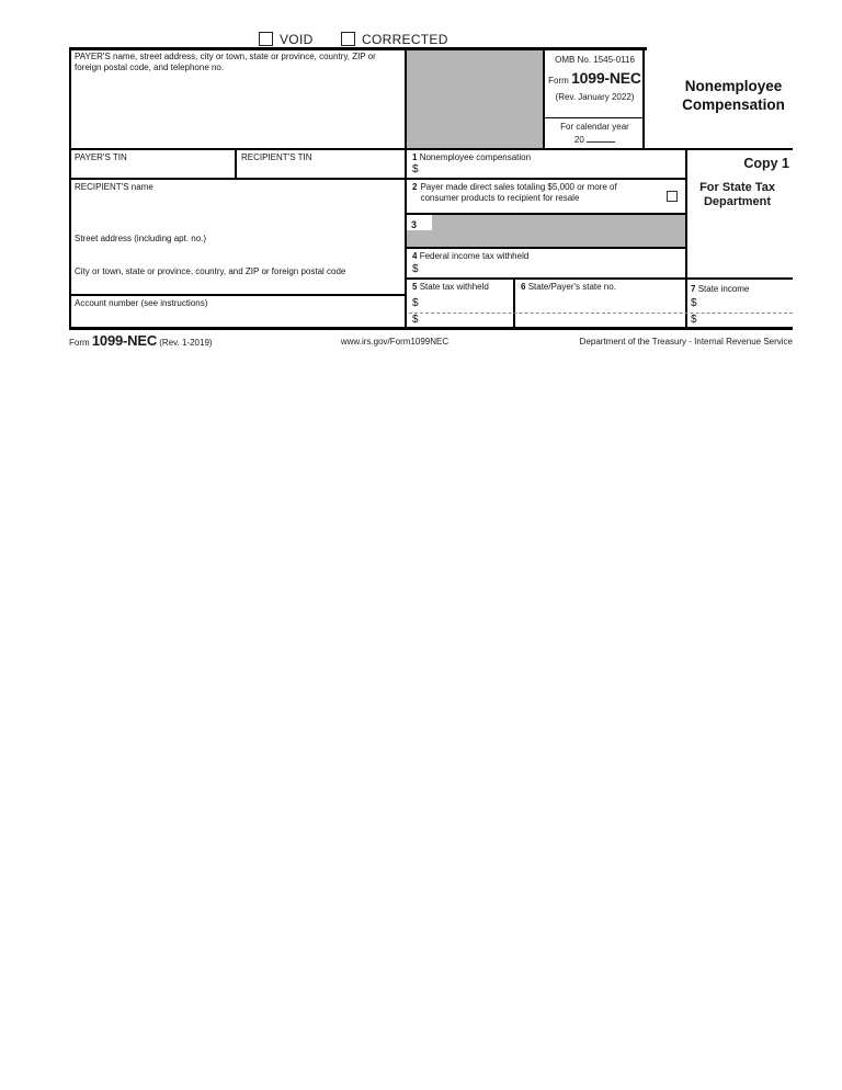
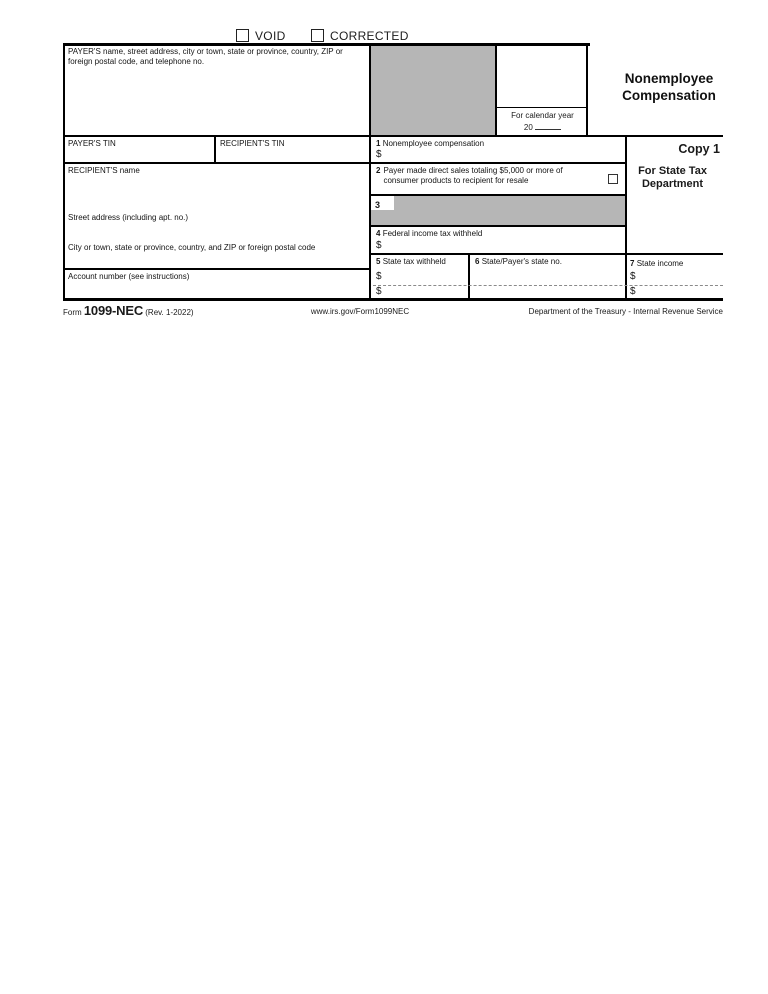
  VOID
  CORRECTED
  3
  PAYER'S name, street address, city or town, state or province, country, ZIP or foreign postal code, and telephone no.
- OMB No. 1545-0116
- Form 1099-NEC
- (Rev. January 2022)
  For calendar year
  20
  Nonemployee
  Compensation
  Copy 1
  For State Tax
  Department
  PAYER'S TIN
  RECIPIENT'S TIN
  1 Nonemployee compensation
  $
  RECIPIENT'S name
  Street address (including apt. no.)
  City or town, state or province, country, and ZIP or foreign postal code
  Account number (see instructions)
  2
  Payer made direct sales totaling $5,000 or more of consumer products to recipient for resale
  4 Federal income tax withheld
  $
  5 State tax withheld
  $
  $
  6 State/Payer's state no.
  7 State income
  $
  $
- Form 1099-NEC (Rev. 1-2019)
+ Form 1099-NEC (Rev. 1-2022)
  www.irs.gov/Form1099NEC
  Department of the Treasury - Internal Revenue Service
